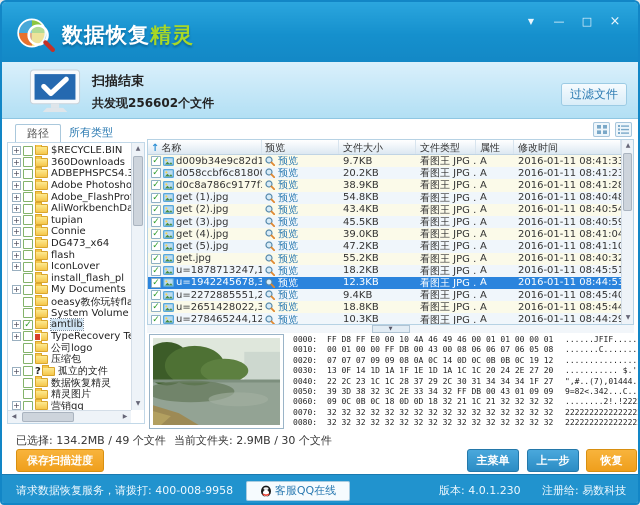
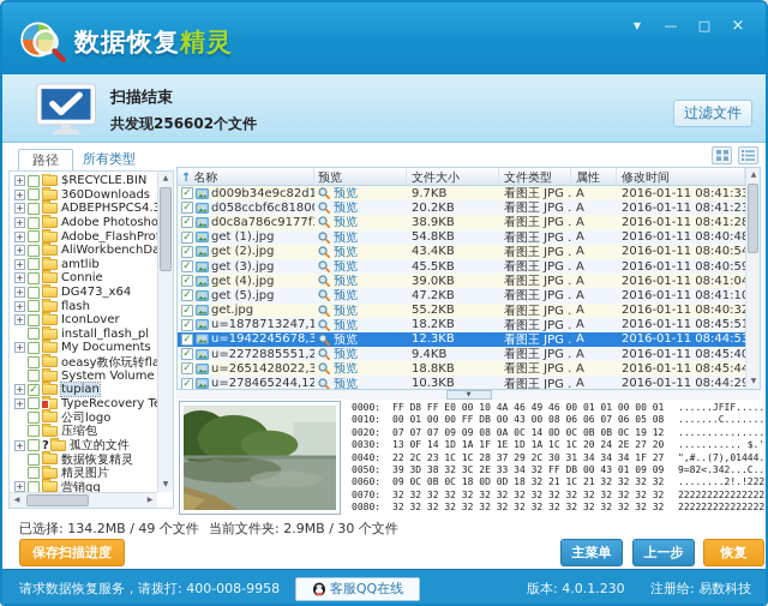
  数据恢复精灵
  ▼
  —
  □
  ×
  扫描结束
  共发现256602个文件
  过滤文件
  路径
  所有类型
  +
  $RECYCLE.BIN
  +
  360Downloads
  +
  ADBEPHSPCS4.
  +
  Adobe Photosho
  +
  Adobe_FlashPro
  +
  AliWorkbenchD
  +
- tupian
+ amtlib
  +
  Connie
  +
  DG473_x64
  +
  flash
  +
  IconLover
  install_flash_pl
  +
  My Documents
  oeasy教你玩转fla
  System Volume
  +
  ✓
- amtlib
+ tupian
  +
  TypeRecovery T
  公司logo
  压缩包
  +
  ?
  孤立的文件
  数据恢复精灵
  精灵图片
  +
  营销qq
  ↑ 名称
  预览
  文件大小
  文件类型
  属性
  修改时间
  ✓
  d009b34e9c82d1
  预览
  9.7KB
  看图王 JPG .
  A
  2016-01-11 08:41:3
  ✓
  d058ccbf6c8180
  预览
  20.2KB
  看图王 JPG .
  A
  2016-01-11 08:41:2
  ✓
  d0c8a786c9177f
  预览
  38.9KB
  看图王 JPG .
  A
  2016-01-11 08:41:2
  ✓
  get (1).jpg
  预览
  54.8KB
  看图王 JPG .
  A
  2016-01-11 08:40:4
  ✓
  get (2).jpg
  预览
  43.4KB
  看图王 JPG .
  A
  2016-01-11 08:40:5
  ✓
  get (3).jpg
  预览
  45.5KB
  看图王 JPG .
  A
  2016-01-11 08:40:5
  ✓
  get (4).jpg
  预览
  39.0KB
  看图王 JPG .
  A
  2016-01-11 08:41:0
  ✓
  get (5).jpg
  预览
  47.2KB
  看图王 JPG .
  A
  2016-01-11 08:41:1
  ✓
  get.jpg
  预览
  55.2KB
  看图王 JPG .
  A
  2016-01-11 08:40:3
  ✓
  u=1878713247,1
  预览
  18.2KB
  看图王 JPG .
  A
  2016-01-11 08:45:5
  ✓
  u=1942245678,3
  预览
  12.3KB
  看图王 JPG .
  A
  2016-01-11 08:44:5
  ✓
  u=2272885551,2
  预览
  9.4KB
  看图王 JPG .
  A
  2016-01-11 08:45:4
  ✓
  u=2651428022,3
  预览
  18.8KB
  看图王 JPG .
  A
  2016-01-11 08:45:4
  ✓
  u=278465244,12
  预览
  10.3KB
  看图王 JPG .
  A
  2016-01-11 08:44:2
  0000:
  FF D8 FF E0 00 10 4A 46 49 46 00 01 01 00 00 01
  ......JFIF.....
  0010:
  00 01 00 00 FF DB 00 43 00 08 06 06 07 06 05 08
  .......C.......
  0020:
  07 07 07 09 09 08 0A 0C 14 0D 0C 0B 0B 0C 19 12
  ...............
  0030:
  13 0F 14 1D 1A 1F 1E 1D 1A 1C 1C 20 24 2E 27 20
  ........... $.'
  0040:
  22 2C 23 1C 1C 28 37 29 2C 30 31 34 34 34 1F 27
  ",#..(7),01444.
  0050:
  39 3D 38 32 3C 2E 33 34 32 FF DB 00 43 01 09 09
  9=82<.342...C..
  0060:
  09 0C 0B 0C 18 0D 0D 18 32 21 1C 21 32 32 32 32
  ........2!.!222
  0070:
  32 32 32 32 32 32 32 32 32 32 32 32 32 32 32 32
  222222222222222
  0080:
  32 32 32 32 32 32 32 32 32 32 32 32 32 32 32 32
  222222222222222
  已选择: 134.2MB / 49 个文件
  当前文件夹: 2.9MB / 30 个文件
  保存扫描进度
  主菜单
  上一步
  恢复
  请求数据恢复服务，请拨打: 400-008-9958
  客服QQ在线
  版本: 4.0.1.230
  注册给: 易数科技
